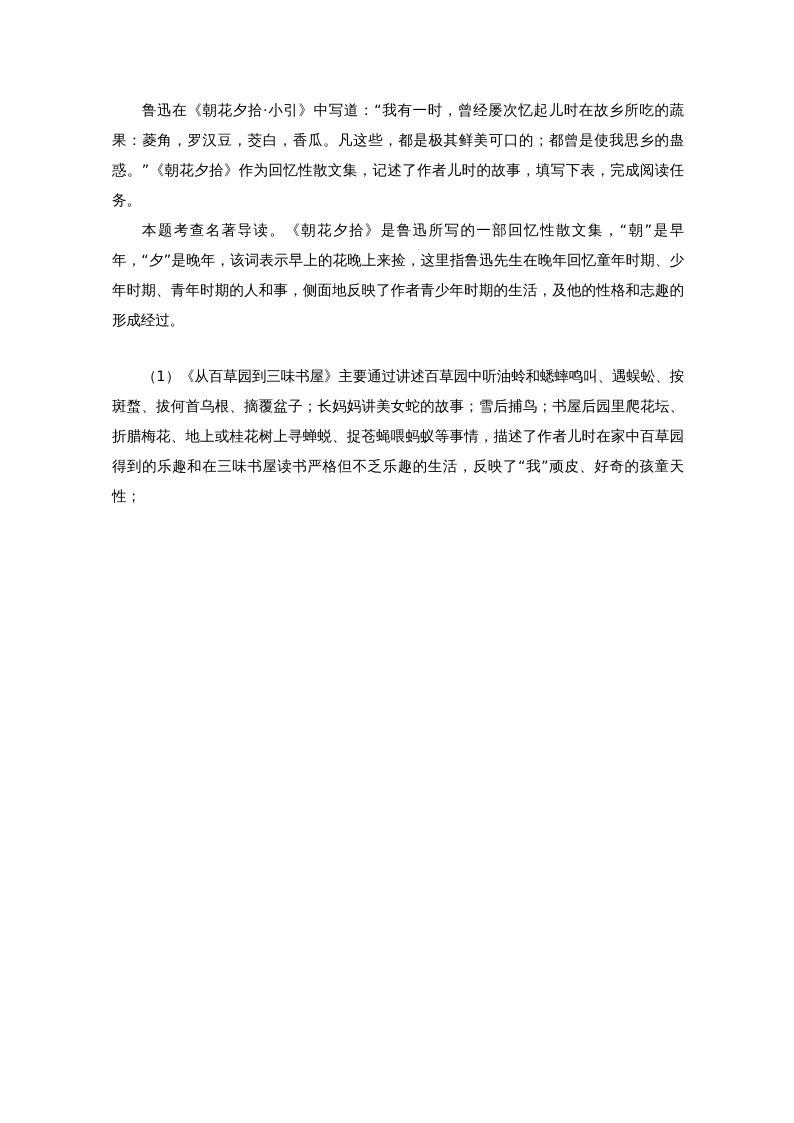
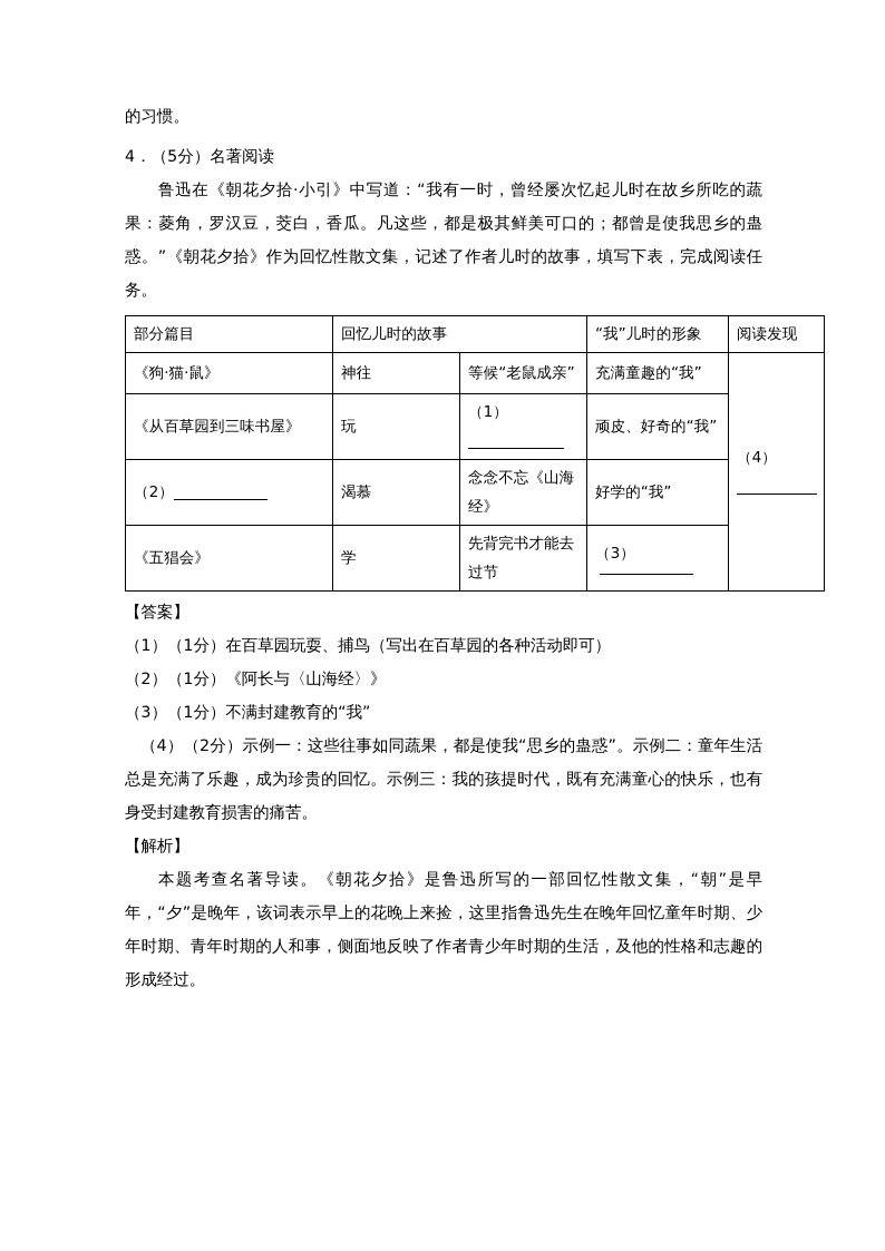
+ 的习惯。
+ 4．（5分）名著阅读
  鲁迅在《朝花夕拾·小引》中写道：“我有一时，曾经屡次忆起儿时在故乡所吃的蔬果：菱角，罗汉豆，茭白，香瓜。凡这些，都是极其鲜美可口的；都曾是使我思乡的蛊惑。”《朝花夕拾》作为回忆性散文集，记述了作者儿时的故事，填写下表，完成阅读任务。
+ 部分篇目	回忆儿时的故事	“我”儿时的形象	阅读发现
+ 《狗·猫·鼠》	神往	等候“老鼠成亲”	充满童趣的“我”	（4）
+ 《从百草园到三味书屋》	玩	（1）	顽皮、好奇的“我”
+ （2）	渴慕	念念不忘《山海经》	好学的“我”
+ 《五猖会》	学	先背完书才能去过节	（3）
+ 【答案】
+ （1）（1分）在百草园玩耍、捕鸟（写出在百草园的各种活动即可）
+ （2）（1分）《阿长与〈山海经〉》
+ （3）（1分）不满封建教育的“我”
+ （4）（2分）示例一：这些往事如同蔬果，都是使我“思乡的蛊惑”。示例二：童年生活总是充满了乐趣，成为珍贵的回忆。示例三：我的孩提时代，既有充满童心的快乐，也有身受封建教育损害的痛苦。
+ 【解析】
  本题考查名著导读。《朝花夕拾》是鲁迅所写的一部回忆性散文集，“朝”是早年，“夕”是晚年，该词表示早上的花晚上来捡，这里指鲁迅先生在晚年回忆童年时期、少年时期、青年时期的人和事，侧面地反映了作者青少年时期的生活，及他的性格和志趣的形成经过。
- （1）《从百草园到三味书屋》主要通过讲述百草园中听油蛉和蟋蟀鸣叫、遇蜈蚣、按斑蝥、拔何首乌根、摘覆盆子；长妈妈讲美女蛇的故事；雪后捕鸟；书屋后园里爬花坛、折腊梅花、地上或桂花树上寻蝉蜕、捉苍蝇喂蚂蚁等事情，描述了作者儿时在家中百草园得到的乐趣和在三味书屋读书严格但不乏乐趣的生活，反映了“我”顽皮、好奇的孩童天性；
